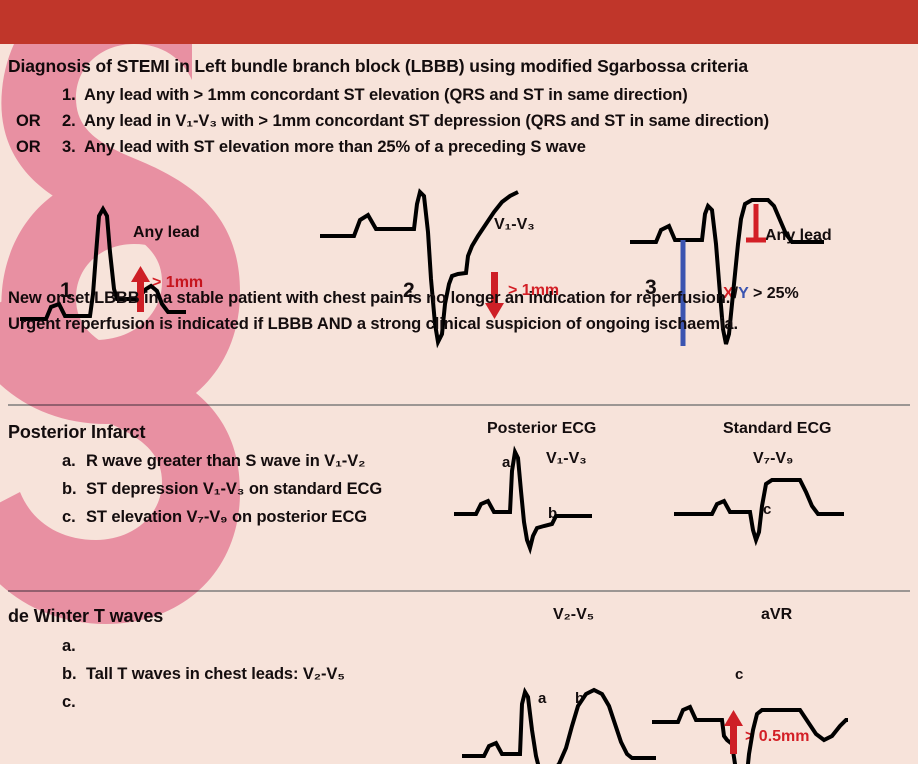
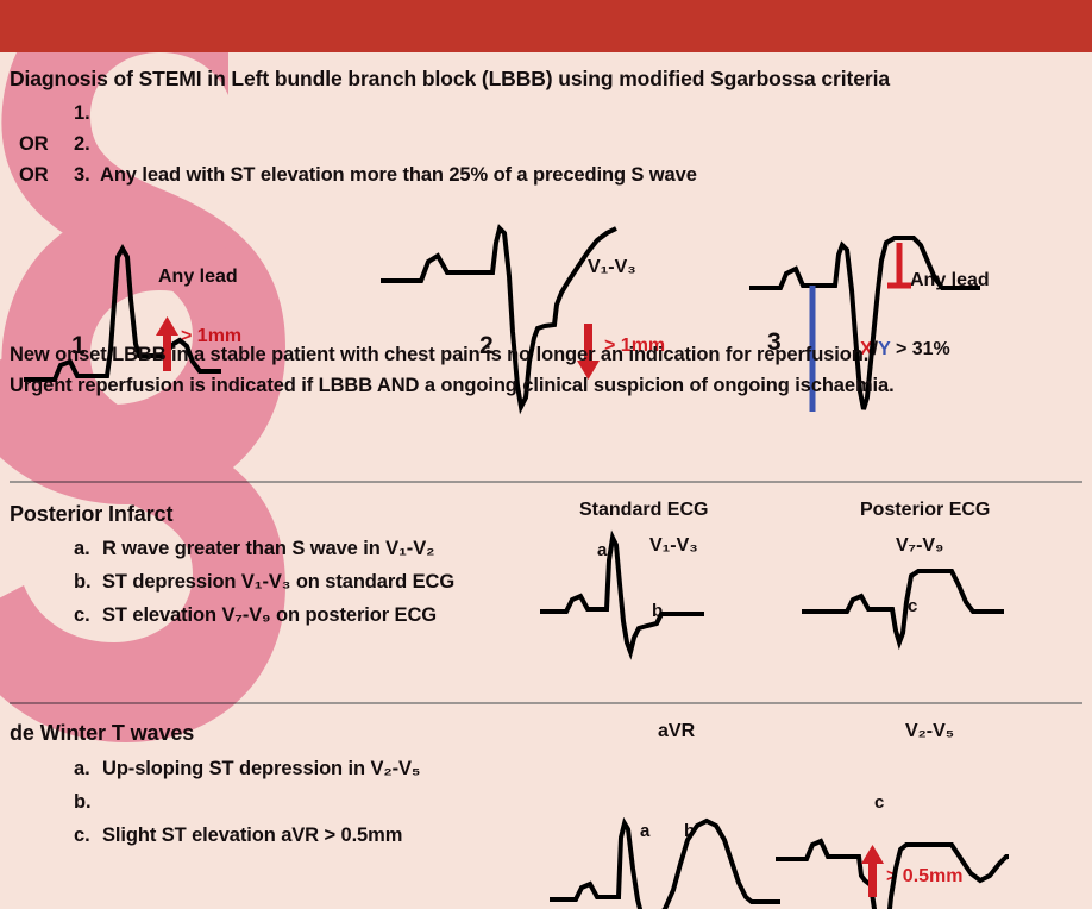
  of STEMI i Left bundle branch block (LBBB) using modified Sgarbossa criteria
- Any lead with > 1mm concordant ST elevation (QRS and ST in same direction)
- Any lead in V₁-V₃ with > 1mm concordant ST depression (QRS and ST in same direction)
  y lead with ST elevation more than 25% of a preceding S wave
  2
  V₁-V₃
  > 1mm
  3
  Any lead
- X/Y > 25%
+ X/Y > 31%
  et LBBB inatient with chest pain is no longer an indication for reperfusion.
- perfusiod if LBBB AND a strong clinical suspicion of ongoing ischaemia.
+ perfusiod if LBBB AND a ongoing clinical suspicion of ongoing ischaemia.
  Posterior Infar
  a.
  b.
  ST depres₃ on standard ECG
  c.
- Posterior ECG
+ Standard ECG
  V₁-V₃
  a
  b
- Standard ECG
+ Posterior ECG
  V₇-V₉
  c
  a.
+ Up-sloping ST depression in V₂-V₅
  b.
- Tall T waves in chest leads: V₂-V₅
  c.
+ Slight ST elevation aVR > 0.5mm
- V₂-V₅
+ aVR
  a
  b
- aVR
+ V₂-V₅
  c
  > 0.5mm
